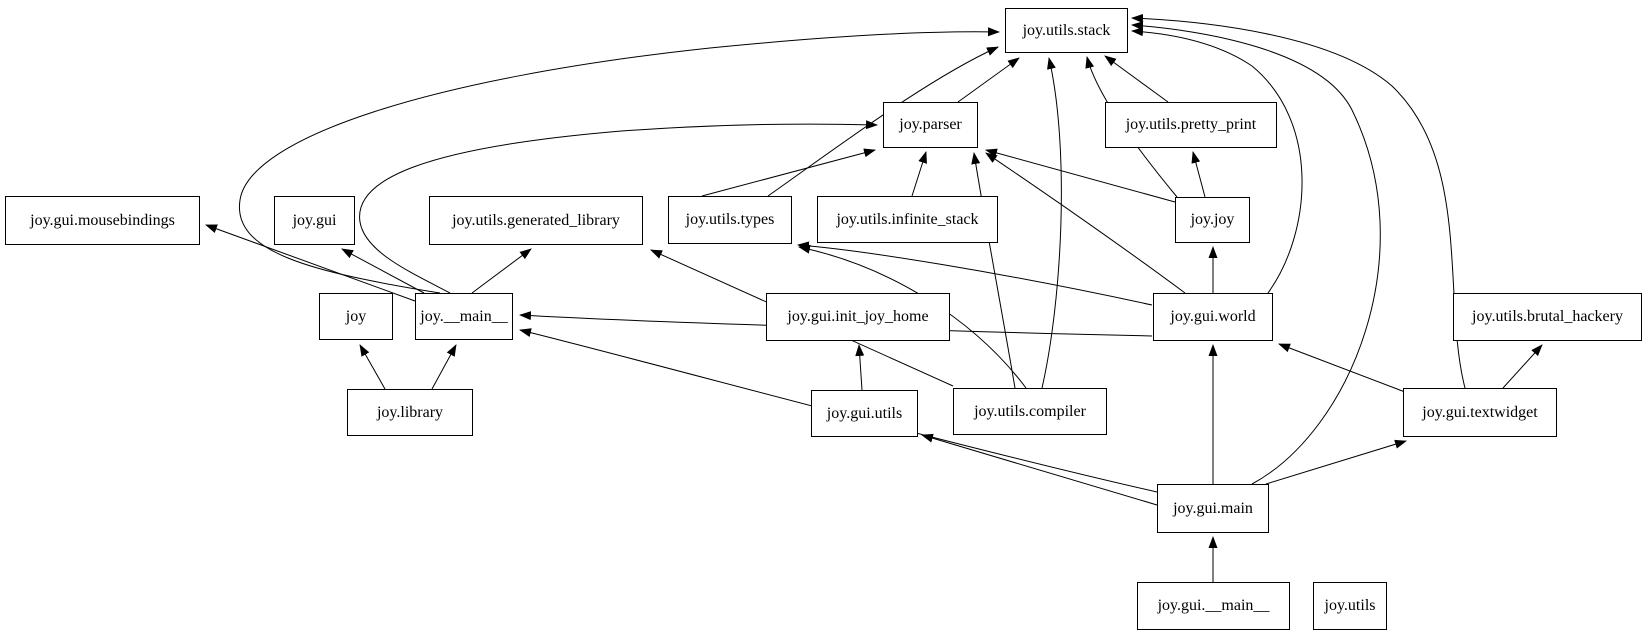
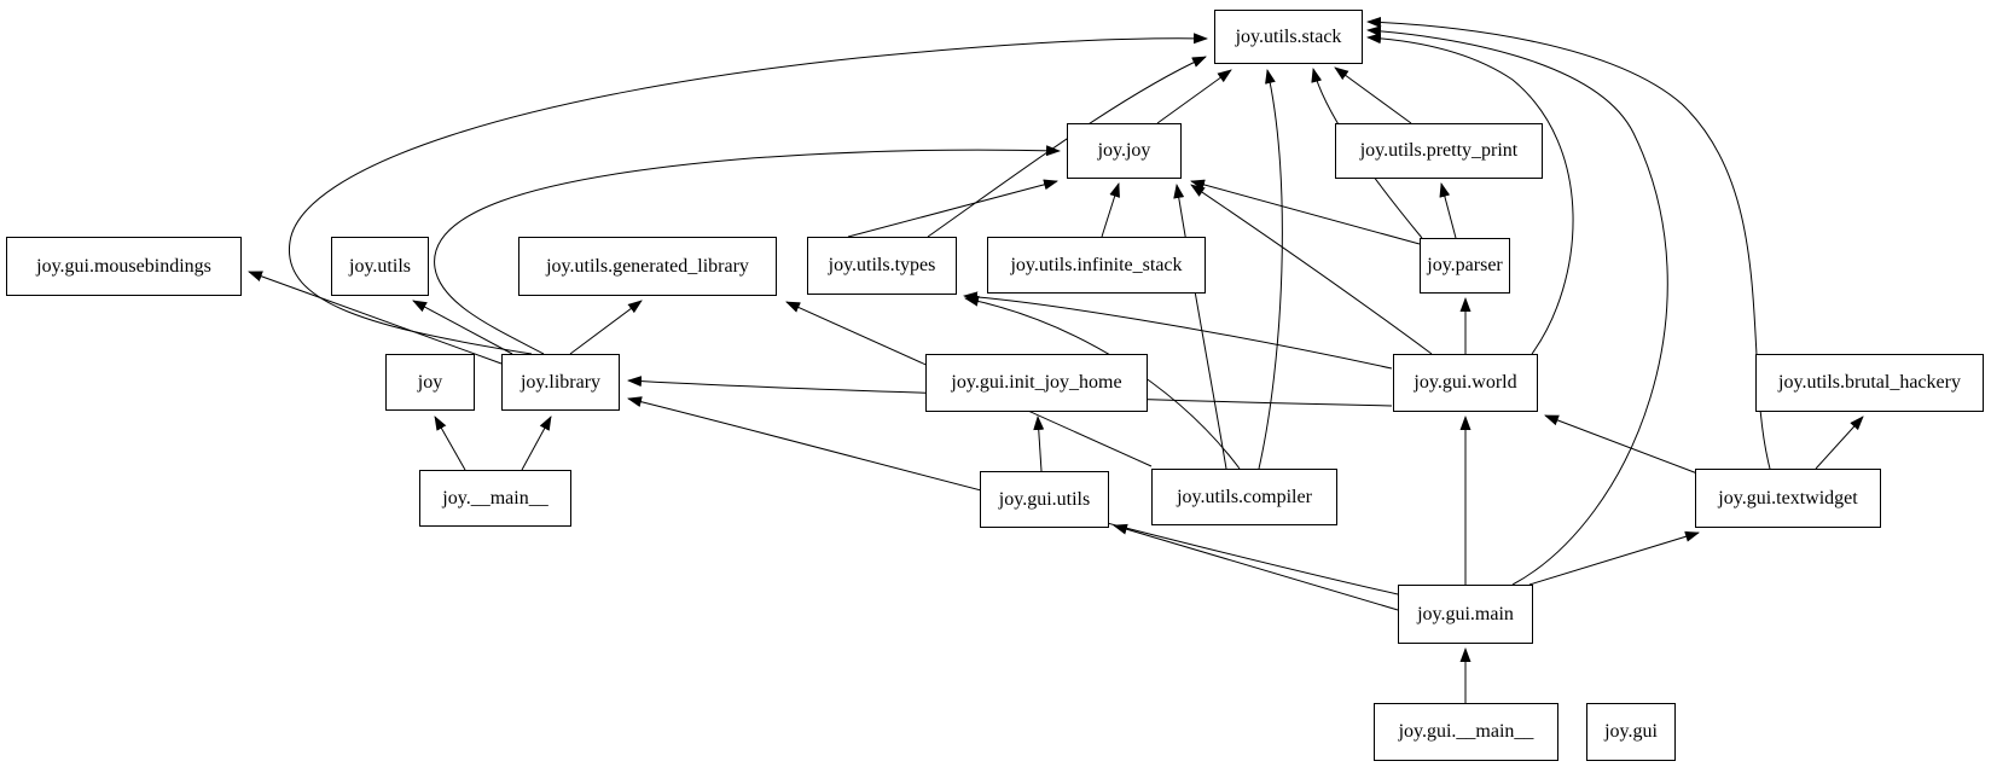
  joy.utils.stack
- joy.parser
+ joy.joy
  joy.utils.pretty_print
  joy.gui.mousebindings
- joy.gui
+ joy.utils
  joy.utils.generated_library
  joy.utils.types
  joy.utils.infinite_stack
- joy.joy
+ joy.parser
  joy
- joy.__main__
+ joy.library
  joy.gui.init_joy_home
  joy.gui.world
  joy.utils.brutal_hackery
- joy.library
+ joy.__main__
  joy.gui.utils
  joy.utils.compiler
  joy.gui.textwidget
  joy.gui.main
  joy.gui.__main__
- joy.utils
+ joy.gui
